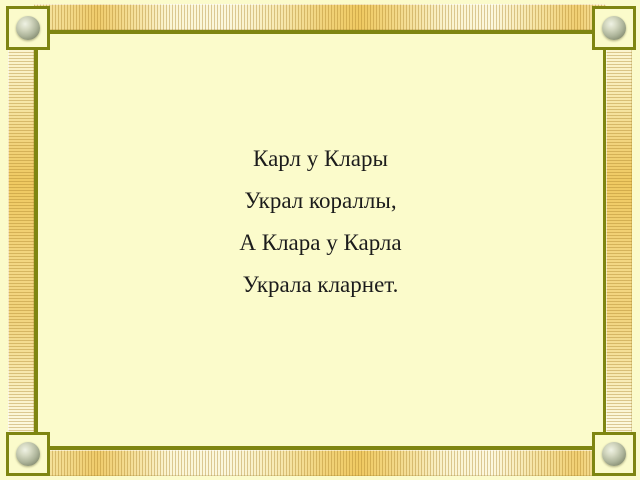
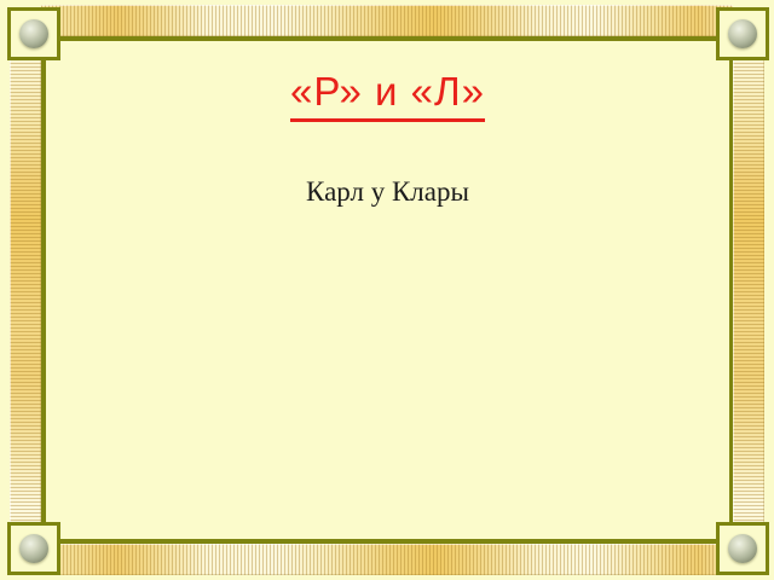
+ «Р» и «Л»
  Карл у Клары
- Украл кораллы,
- А Клара у Карла
- Украла кларнет.
